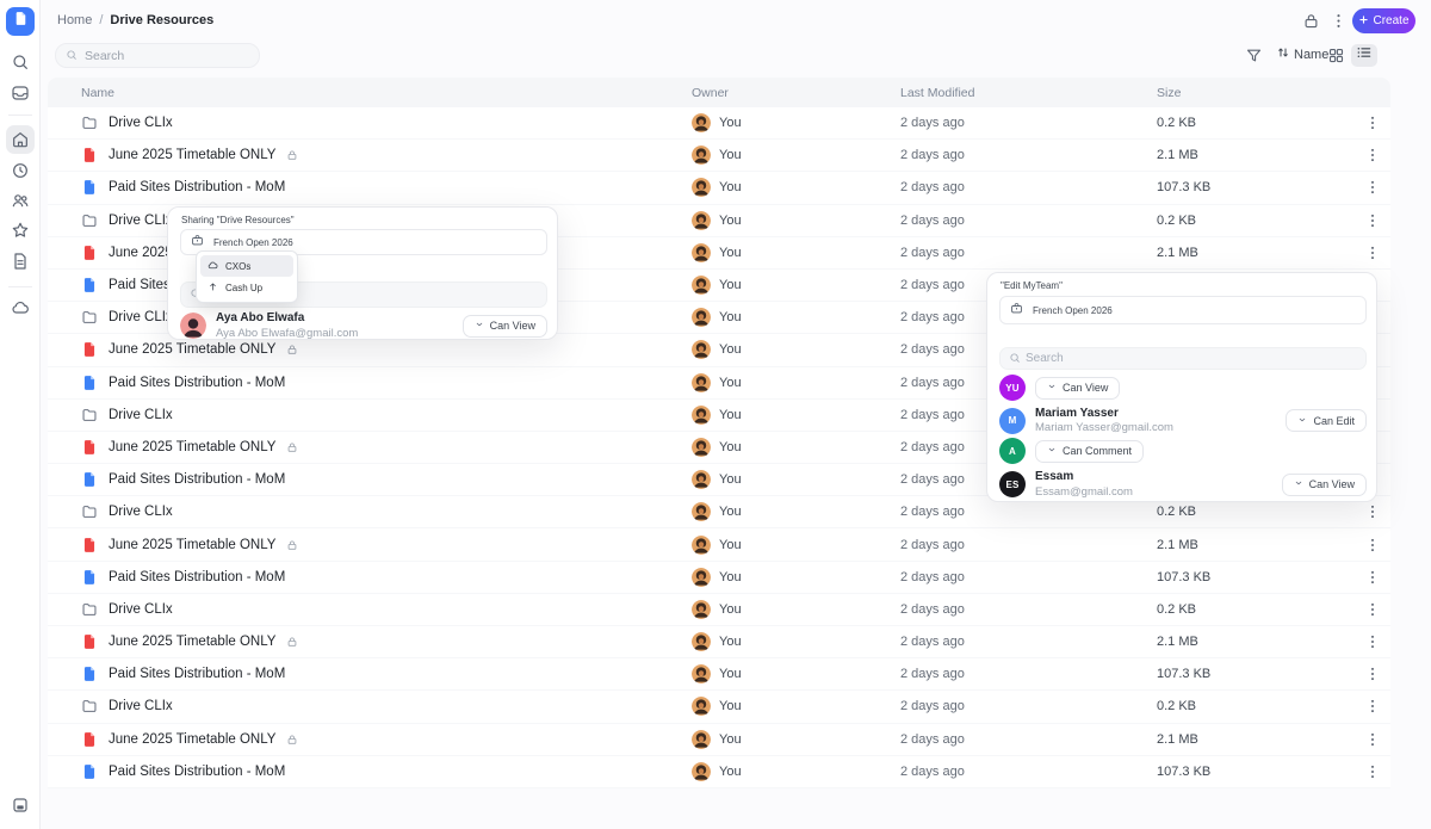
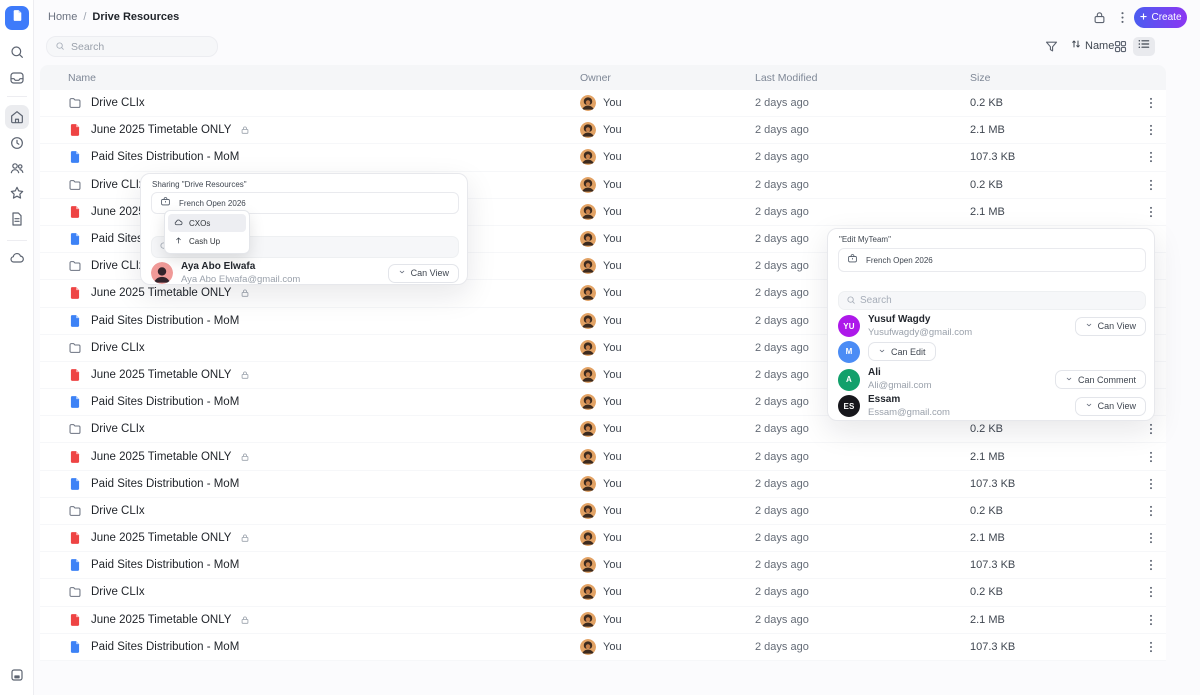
  Home
  /
  Drive Resources
  Create
  Search
  Name
  Name
  Owner
  Last Modified
  Size
  Drive CLIx
  You
  2 days ago
  0.2 KB
  June 2025 Timetable ONLY
  You
  2 days ago
  2.1 MB
  Paid Sites Distribution - MoM
  You
  2 days ago
  107.3 KB
  Drive CLI
  You
  2 days ago
  0.2 KB
  You
  2 days ago
  2.1 MB
  You
  2 days ago
  Drive CLI
  You
  2 days ago
  June 2025 Timetable ONLY
  You
  2 days ago
  Paid Sites Distribution - MoM
  You
  2 days ago
  Drive CLIx
  You
  2 days ago
  June 2025 Timetable ONLY
  You
  2 days ago
  Paid Sites Distribution - MoM
  You
  2 days ago
  Drive CLIx
  You
  2 days ago
  0.2 KB
  June 2025 Timetable ONLY
  You
  2 days ago
  2.1 MB
  Paid Sites Distribution - MoM
  You
  2 days ago
  107.3 KB
  Drive CLIx
  You
  2 days ago
  0.2 KB
  June 2025 Timetable ONLY
  You
  2 days ago
  2.1 MB
  Paid Sites Distribution - MoM
  You
  2 days ago
  107.3 KB
  Drive CLIx
  You
  2 days ago
  0.2 KB
  June 2025 Timetable ONLY
  You
  2 days ago
  2.1 MB
  Paid Sites Distribution - MoM
  You
  2 days ago
  107.3 KB
  Sharing "Drive Resources"
  French Open 2026
  Aya Abo Elwafa
  Aya Abo Elwafa@gmail.com
  Can View
  CXOs
  Cash Up
  "Edit MyTeam"
  French Open 2026
  Search
  YU
+ Yusuf Wagdy
+ Yusufwagdy@gmail.com
  Can View
  M
- Mariam Yasser
- Mariam Yasser@gmail.com
  Can Edit
  A
+ Ali
+ Ali@gmail.com
  Can Comment
  ES
  Essam
  Essam@gmail.com
  Can View
